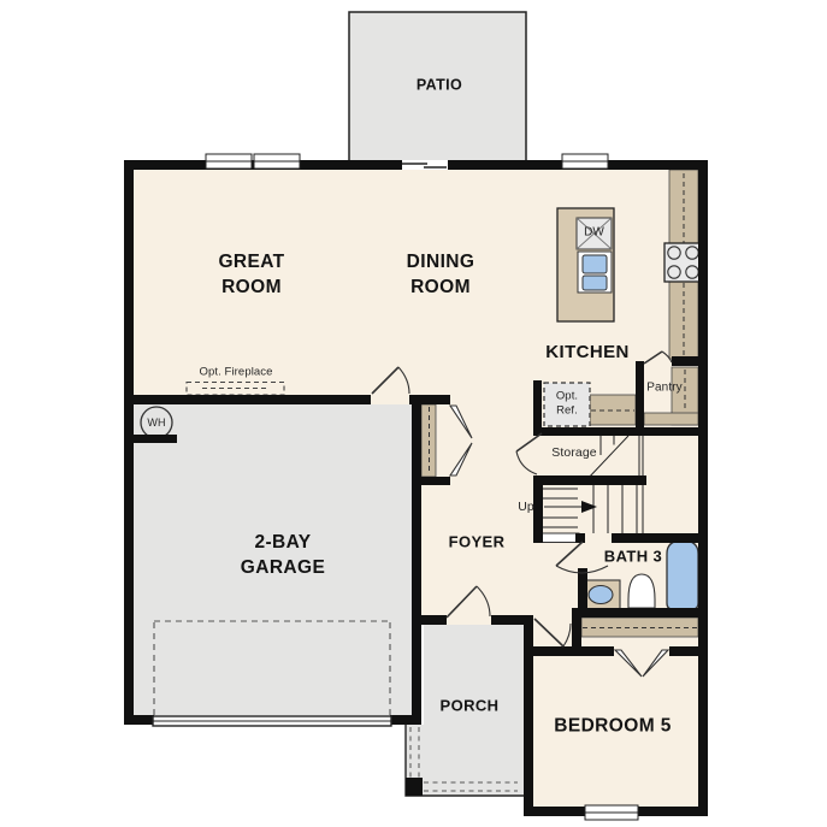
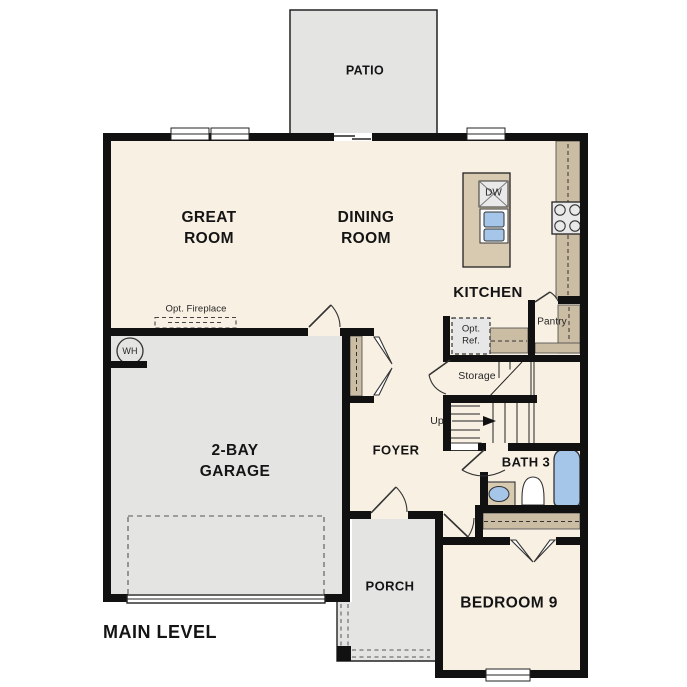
  PATIO
  GREAT
  ROOM
  DINING
  ROOM
  KITCHEN
  Pantry
  Storage
  Up
  FOYER
  2-BAY
  GARAGE
  BATH 3
  PORCH
- BEDROOM 5
+ BEDROOM 9
+ MAIN LEVEL
  Opt. Fireplace
  Opt.
  Ref.
  DW
  WH
